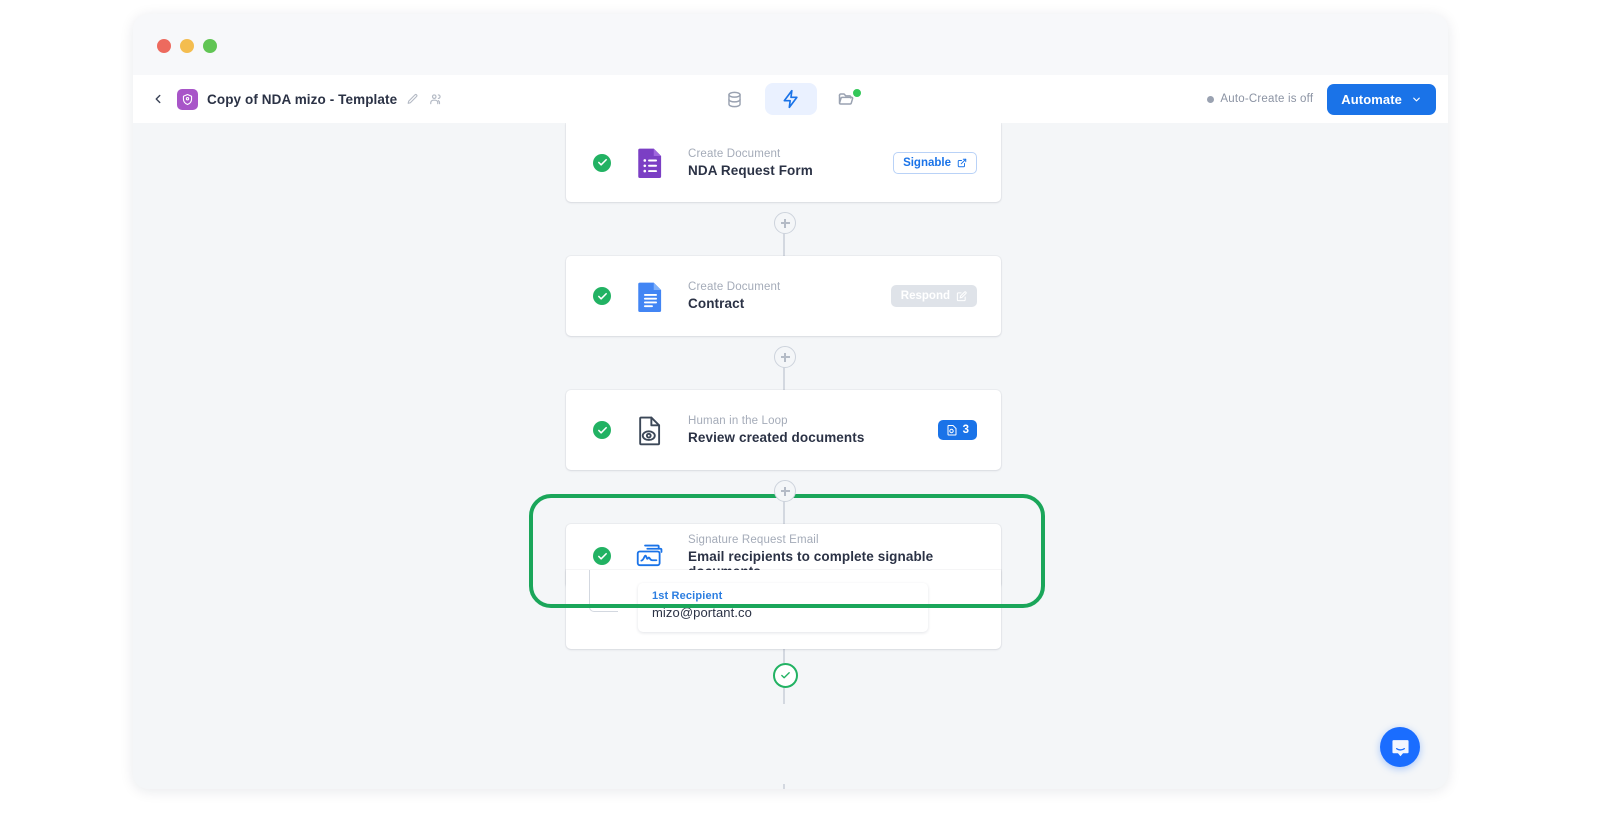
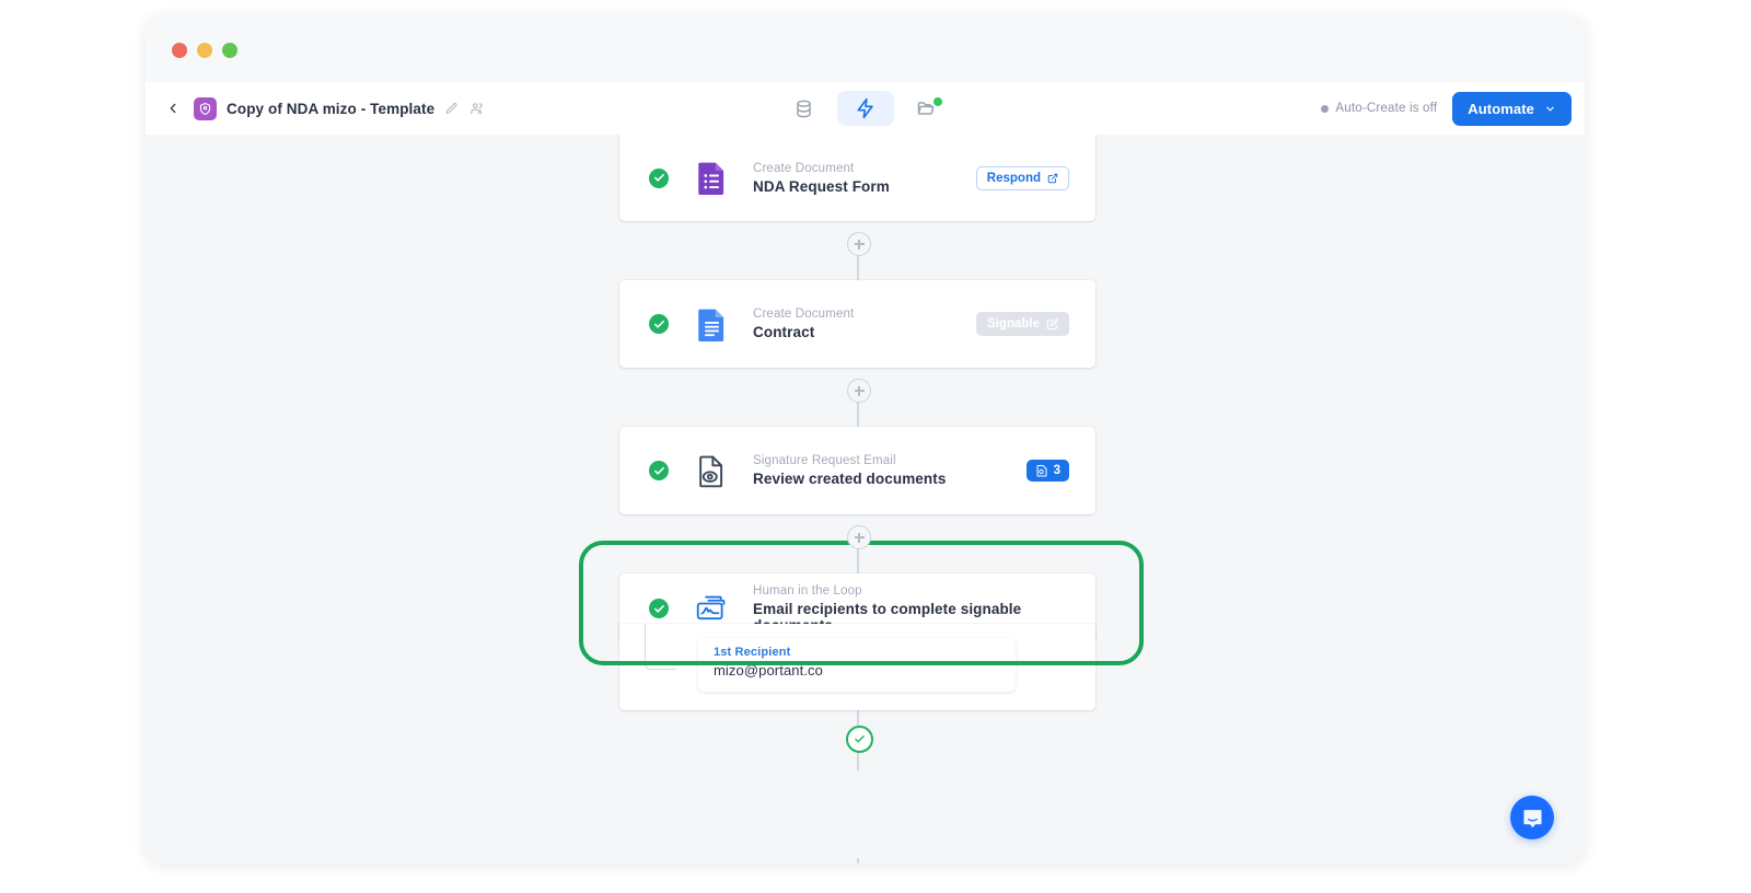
  Copy of NDA mizo - Template
  Auto-Create is off
  Automate
  Create Document
  NDA Request Form
- Signable
+ Respond
  Create Document
  Contract
- Respond
+ Signable
- Human in the Loop
+ Signature Request Email
  Review created documents
  3
- Signature Request Email
+ Human in the Loop
  Email recipients to complete signable
  1st Recipient
  mizo@portant.co
